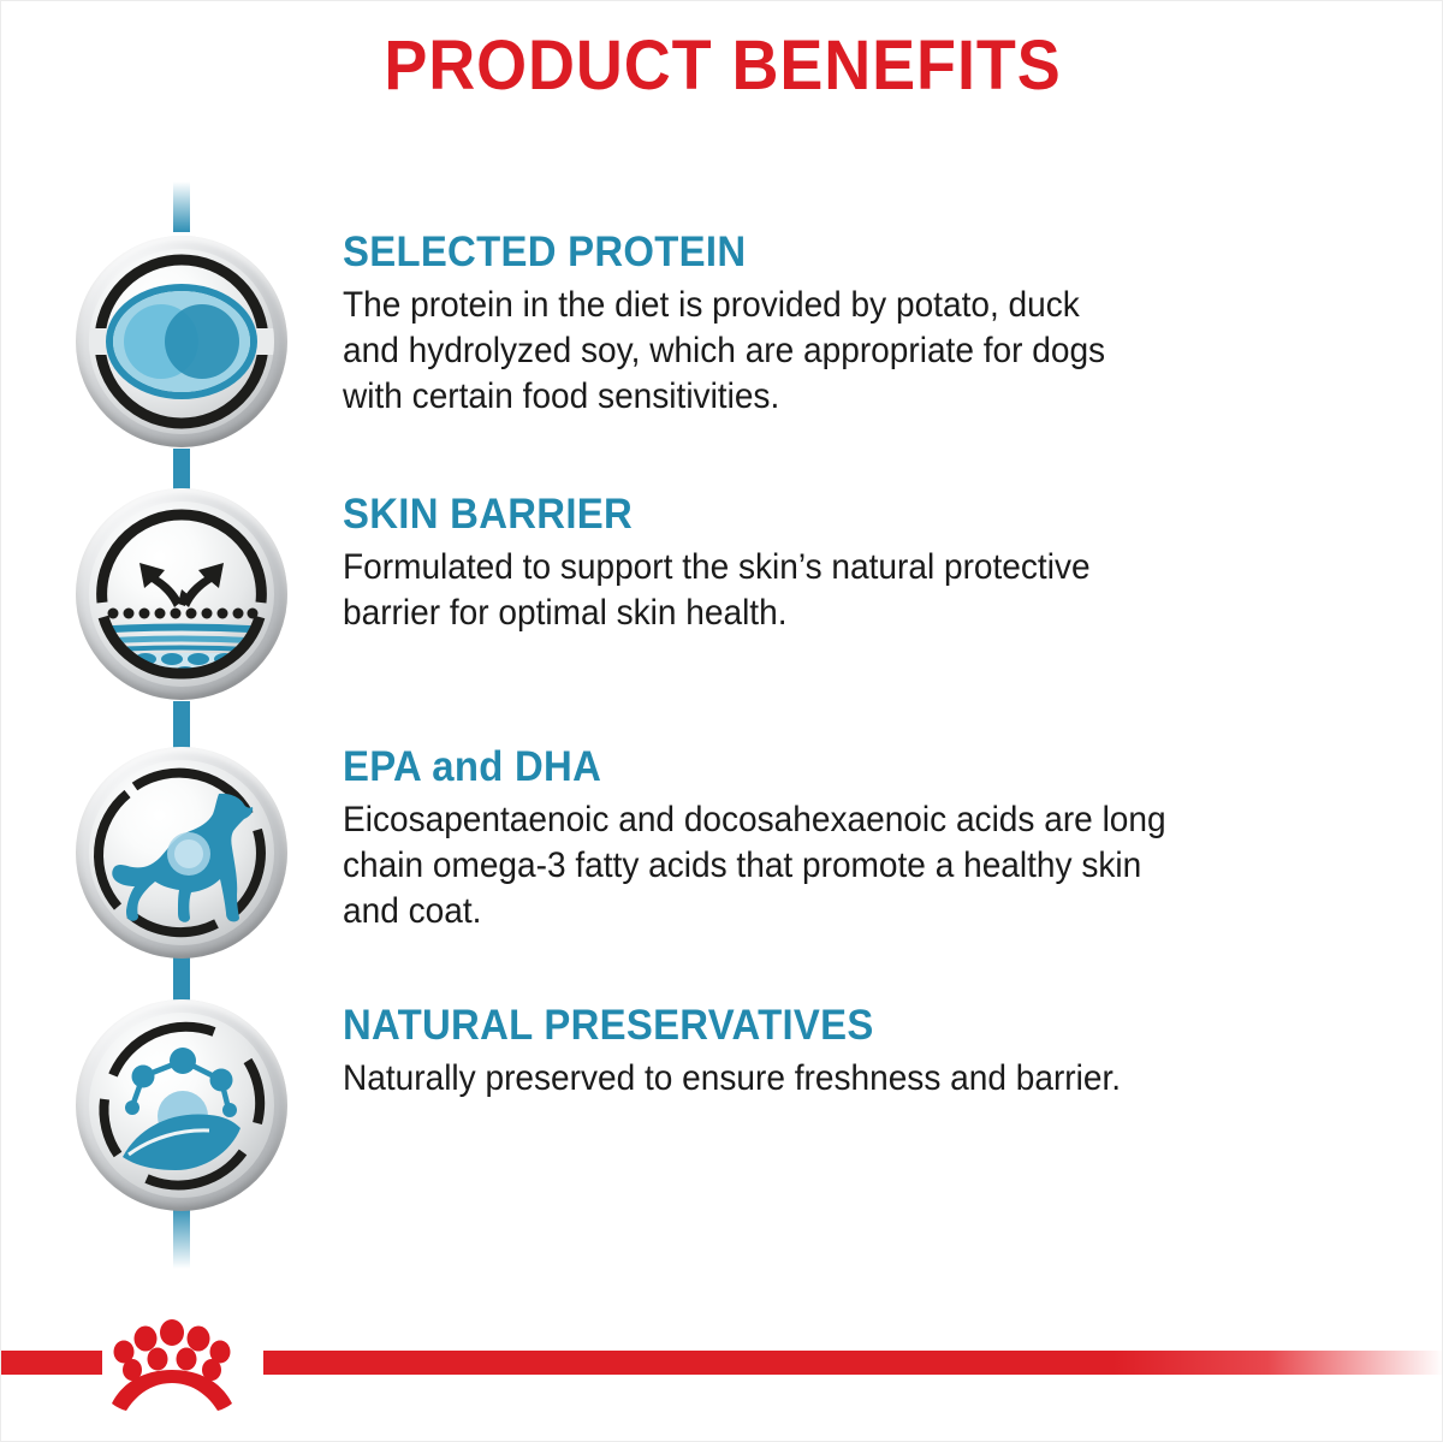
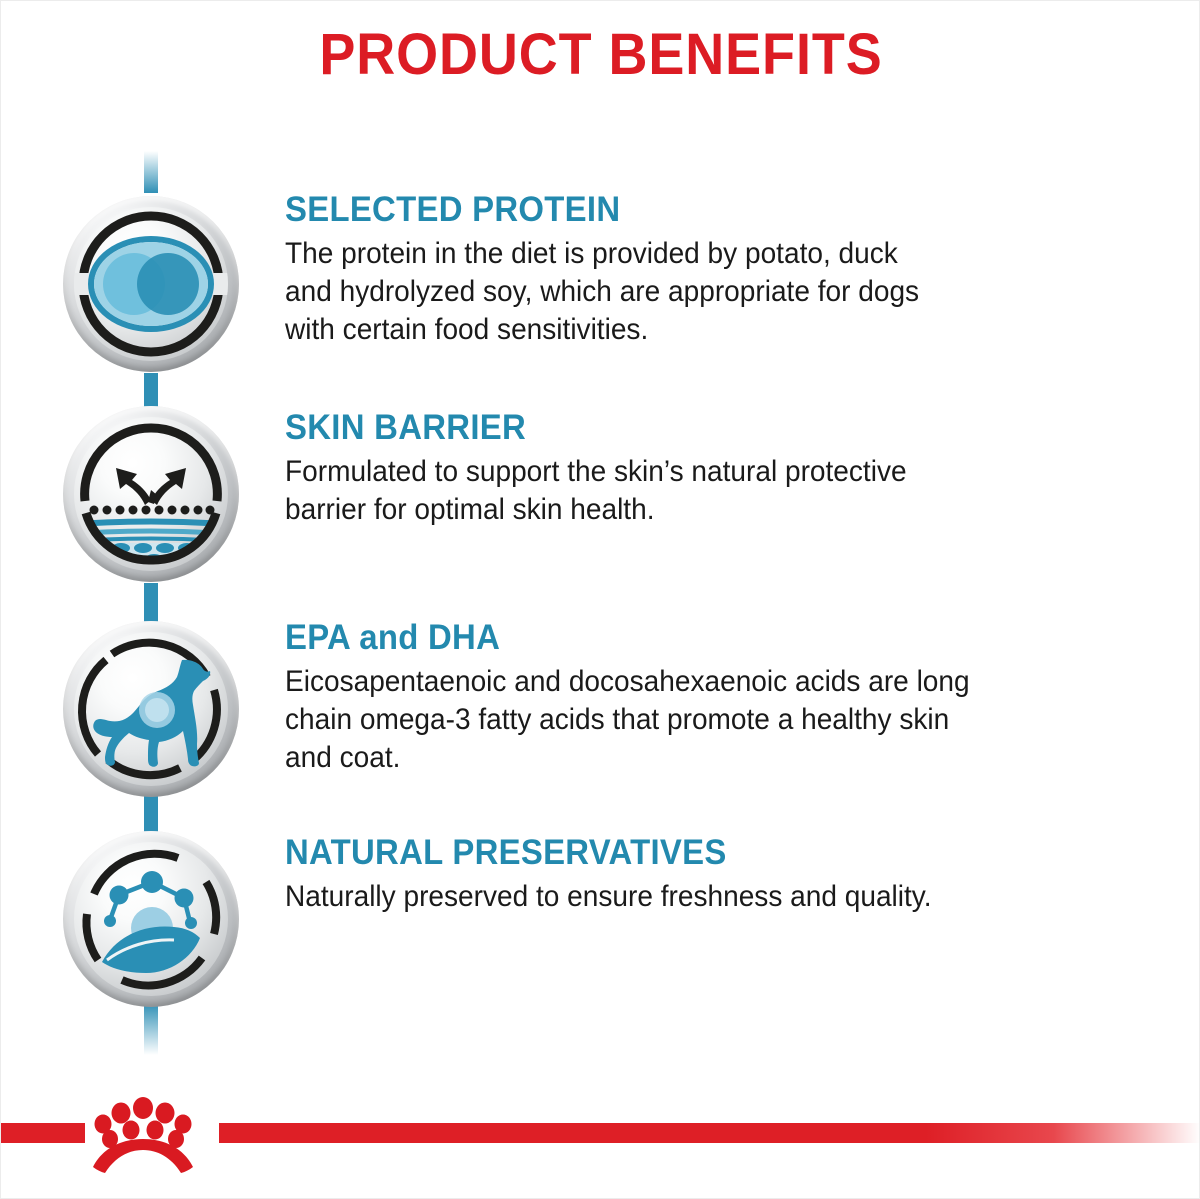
  PRODUCT BENEFITS
  SELECTED PROTEIN
  The protein in the diet is provided by potato, duck
  and hydrolyzed soy, which are appropriate for dogs
  with certain food sensitivities.
  SKIN BARRIER
  Formulated to support the skin’s natural protective
  barrier for optimal skin health.
  EPA and DHA
  Eicosapentaenoic and docosahexaenoic acids are long
  chain omega-3 fatty acids that promote a healthy skin
  and coat.
  NATURAL PRESERVATIVES
- Naturally preserved to ensure freshness and barrier.
+ Naturally preserved to ensure freshness and quality.
